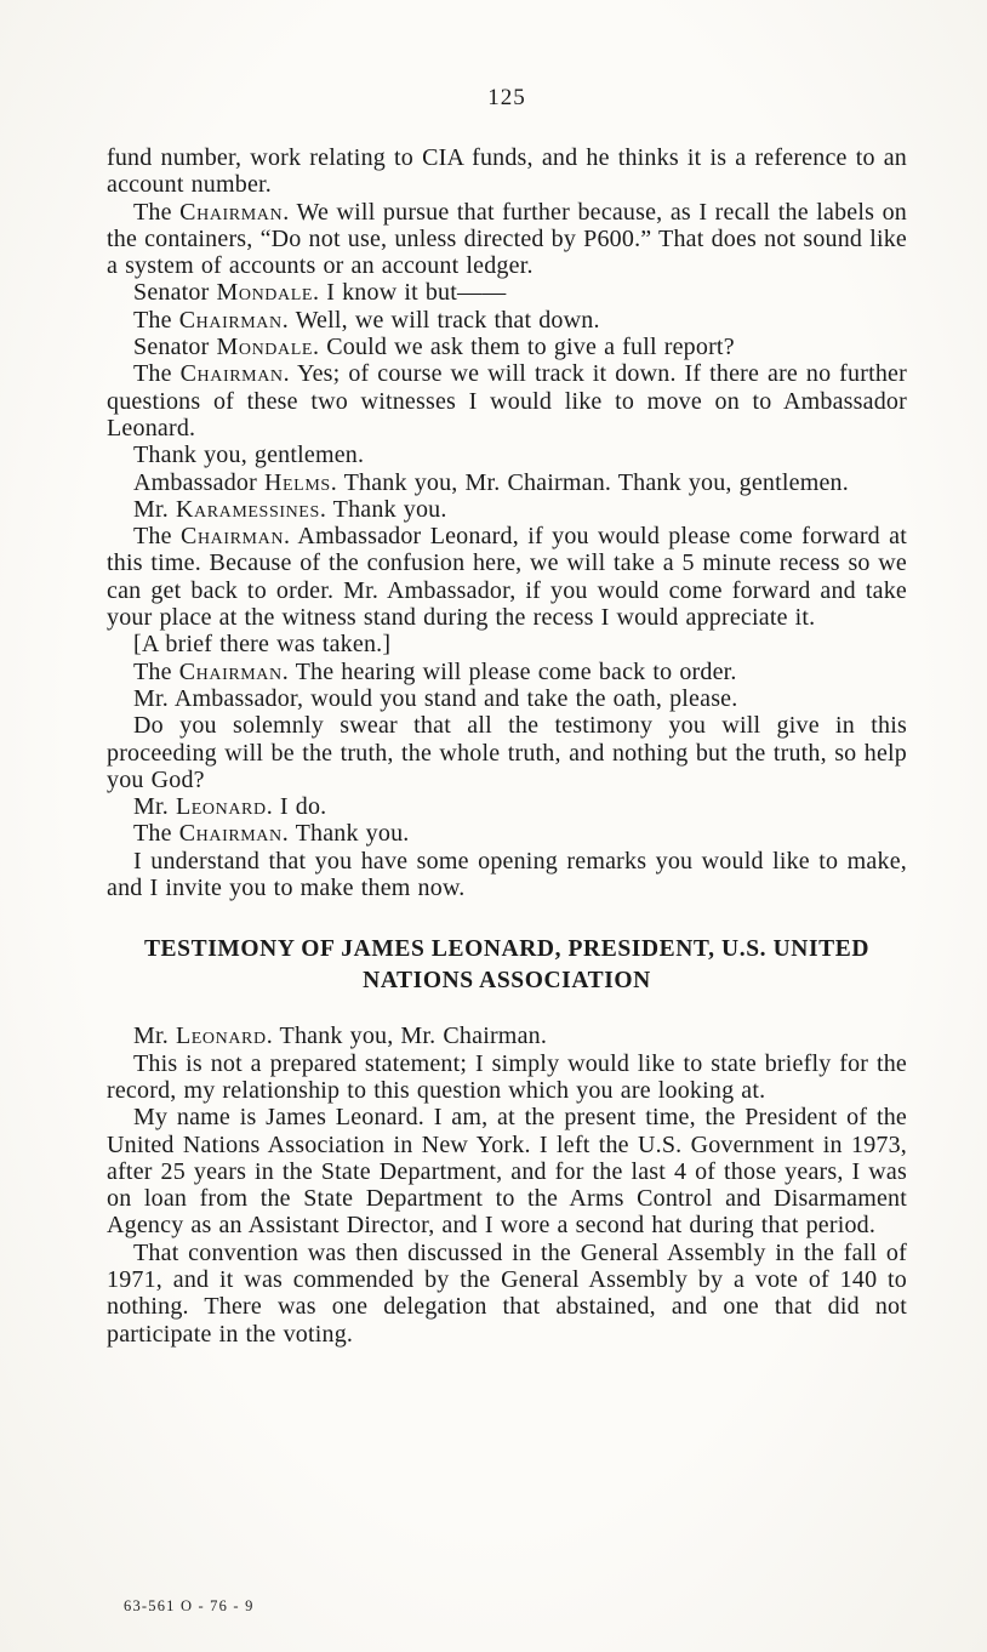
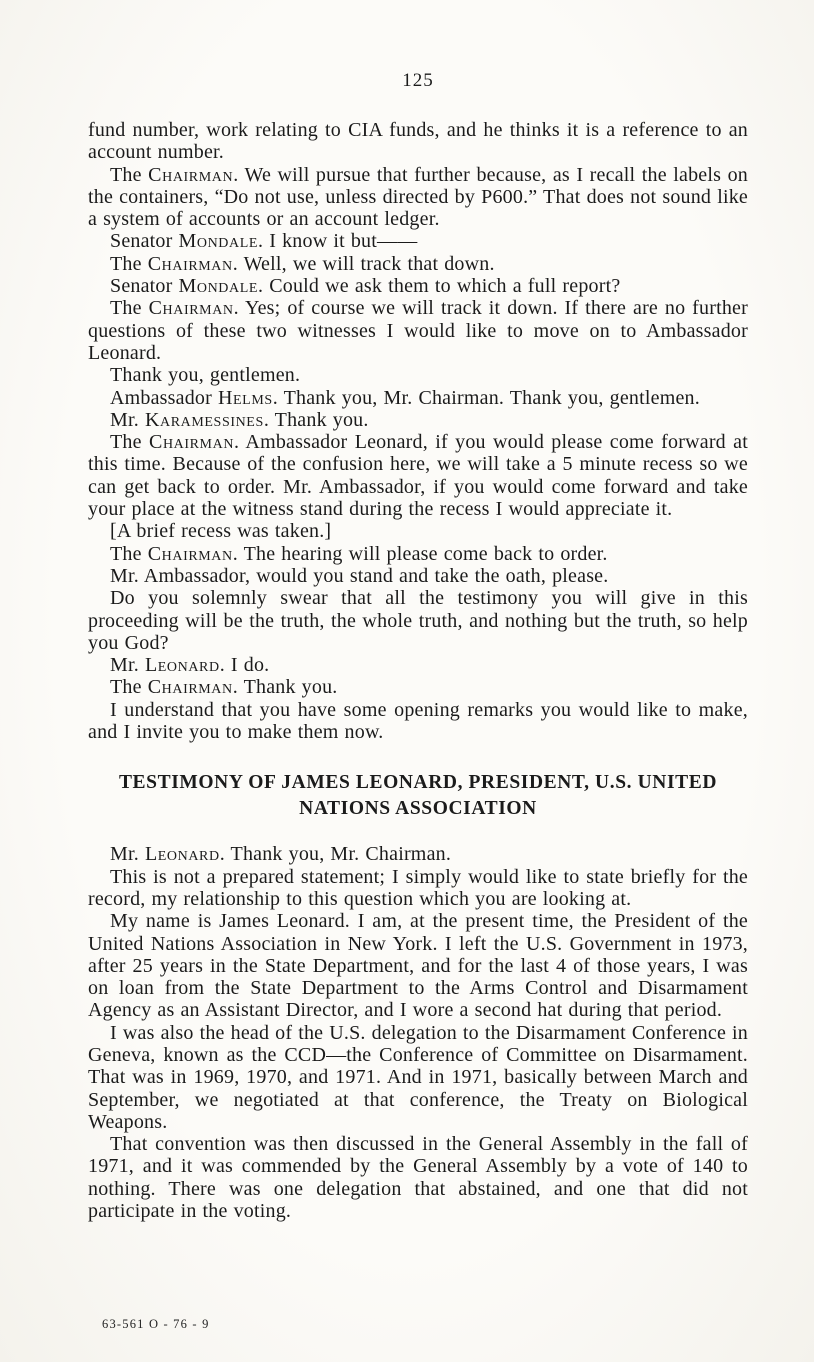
  125
  fund number, work relating to CIA funds, and he thinks it is a reference to an account number.
  The Chairman. We will pursue that further because, as I recall the labels on the containers, “Do not use, unless directed by P600.” That does not sound like a system of accounts or an account ledger.
  Senator Mondale. I know it but——
  The Chairman. Well, we will track that down.
- Senator Mondale. Could we ask them to give a full report?
+ Senator Mondale. Could we ask them to which a full report?
  The Chairman. Yes; of course we will track it down. If there are no further questions of these two witnesses I would like to move on to Ambassador Leonard.
  Thank you, gentlemen.
  Ambassador Helms. Thank you, Mr. Chairman. Thank you, gentlemen.
  Mr. Karamessines. Thank you.
  The Chairman. Ambassador Leonard, if you would please come forward at this time. Because of the confusion here, we will take a 5 minute recess so we can get back to order. Mr. Ambassador, if you would come forward and take your place at the witness stand during the recess I would appreciate it.
- [A brief there was taken.]
+ [A brief recess was taken.]
  The Chairman. The hearing will please come back to order.
  Mr. Ambassador, would you stand and take the oath, please.
  Do you solemnly swear that all the testimony you will give in this proceeding will be the truth, the whole truth, and nothing but the truth, so help you God?
  Mr. Leonard. I do.
  The Chairman. Thank you.
  I understand that you have some opening remarks you would like to make, and I invite you to make them now.
  TESTIMONY OF JAMES LEONARD, PRESIDENT, U.S. UNITED
  NATIONS ASSOCIATION
  Mr. Leonard. Thank you, Mr. Chairman.
  This is not a prepared statement; I simply would like to state briefly for the record, my relationship to this question which you are looking at.
  My name is James Leonard. I am, at the present time, the President of the United Nations Association in New York. I left the U.S. Government in 1973, after 25 years in the State Department, and for the last 4 of those years, I was on loan from the State Department to the Arms Control and Disarmament Agency as an Assistant Director, and I wore a second hat during that period.
+ I was also the head of the U.S. delegation to the Disarmament Conference in Geneva, known as the CCD—the Conference of Committee on Disarmament. That was in 1969, 1970, and 1971. And in 1971, basically between March and September, we negotiated at that conference, the Treaty on Biological Weapons.
  That convention was then discussed in the General Assembly in the fall of 1971, and it was commended by the General Assembly by a vote of 140 to nothing. There was one delegation that abstained, and one that did not participate in the voting.
  63-561 O - 76 - 9
